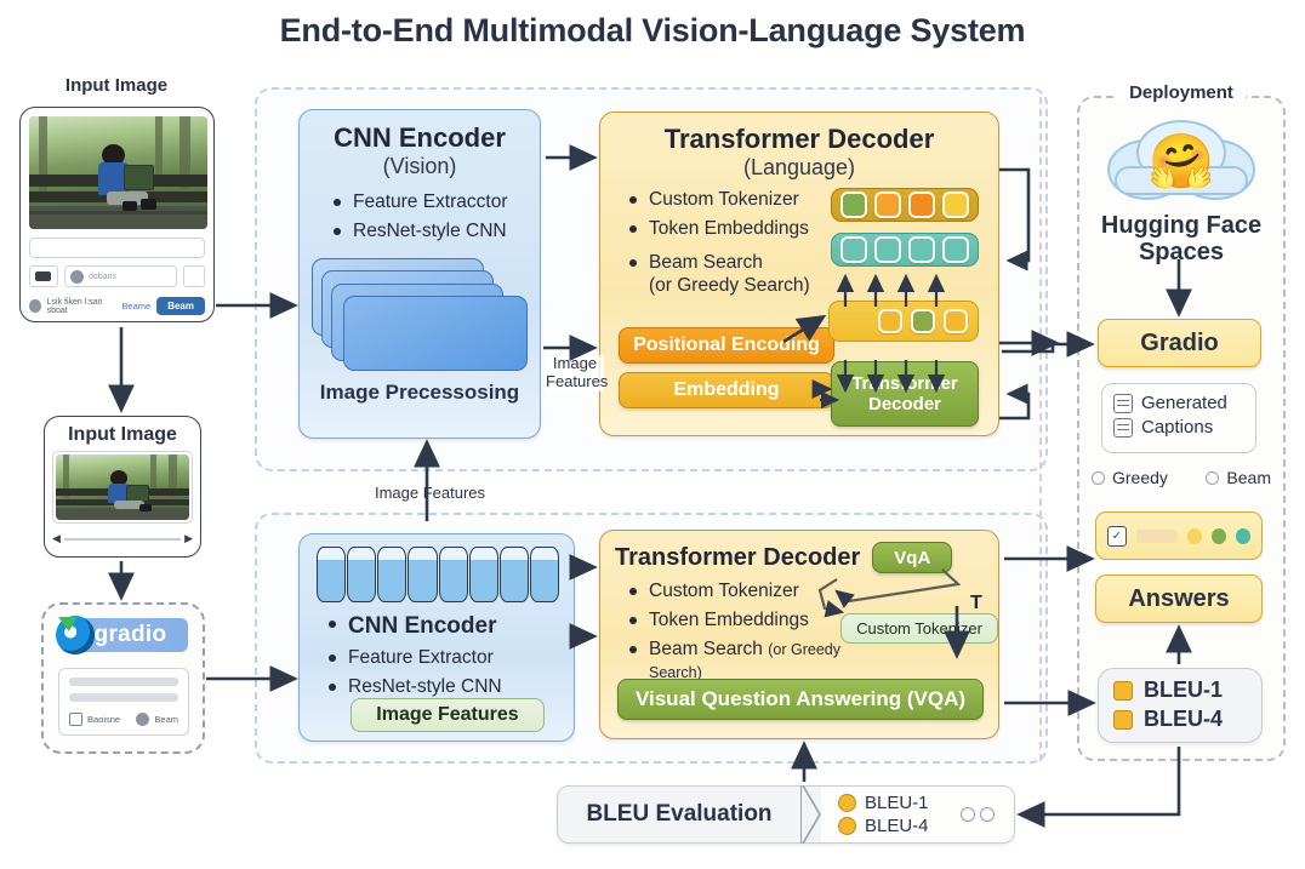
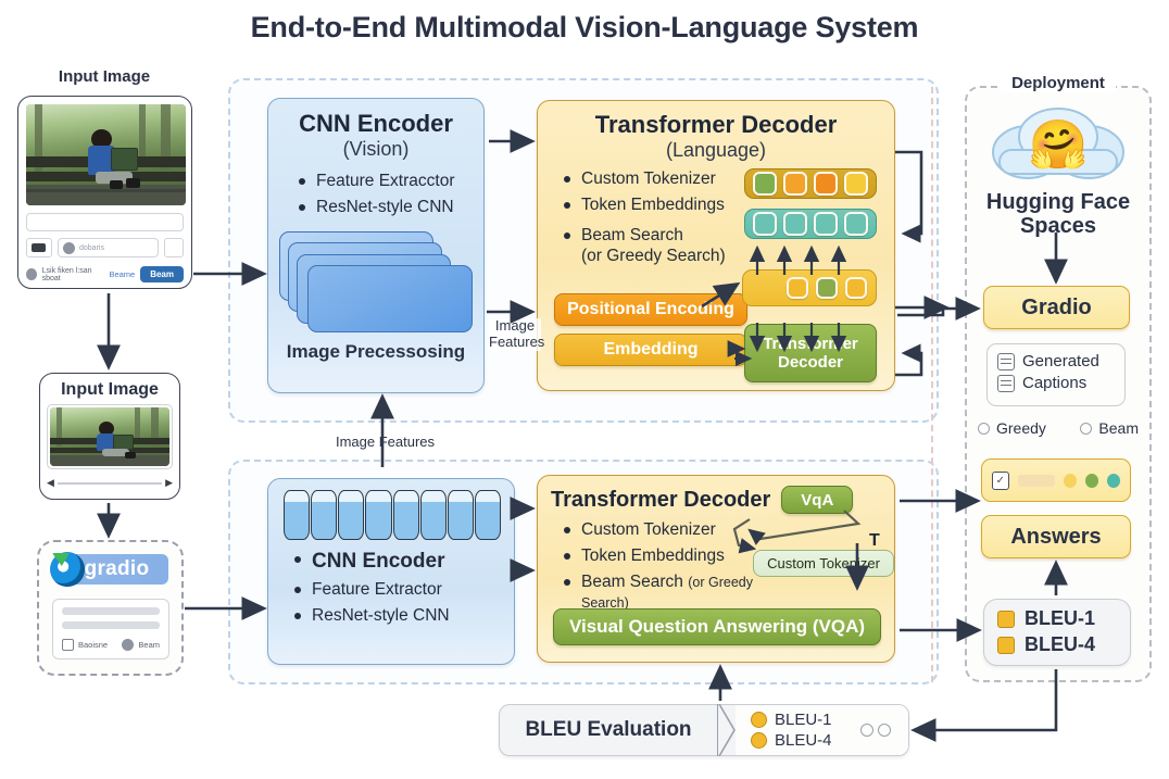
  End-to-End Multimodal Vision-Language System
  Deployment
  Input Image
  Beame
  Beam
  Input Image
  ◀
  ▶
  gradio
  Baoisne
  Beam
  CNN Encoder
  (Vision)
  Feature Extracctor
  ResNet-style CNN
  Image Precessosing
  Transformer Decoder
  (Language)
  Custom Tokenizer
  Token Embeddings
  Beam Search
  (or Greedy Search)
  Positional Encoding
  Embedding
  Transformer
  Decoder
  Image
  Features
  Imageeatures
  CNN Encoder
  Feature Extractor
  ResNet-style CNN
- Image Features
  Transformer Decoder
  VqA
  Custom Tokenizer
  Token Embeddings
  Beam Search (or Greedy Search)
  Custom Tokenizer
  T
  Visual Question Answering (VQA)
  🤗
  Hugging Face
  Spaces
  Gradio
  Generated
  Captions
  Greedy
  Beam
  ✓
  Answers
  BLEU-1
  BLEU-4
  BLEU Evaluation
  BLEU-1
  BLEU-4
